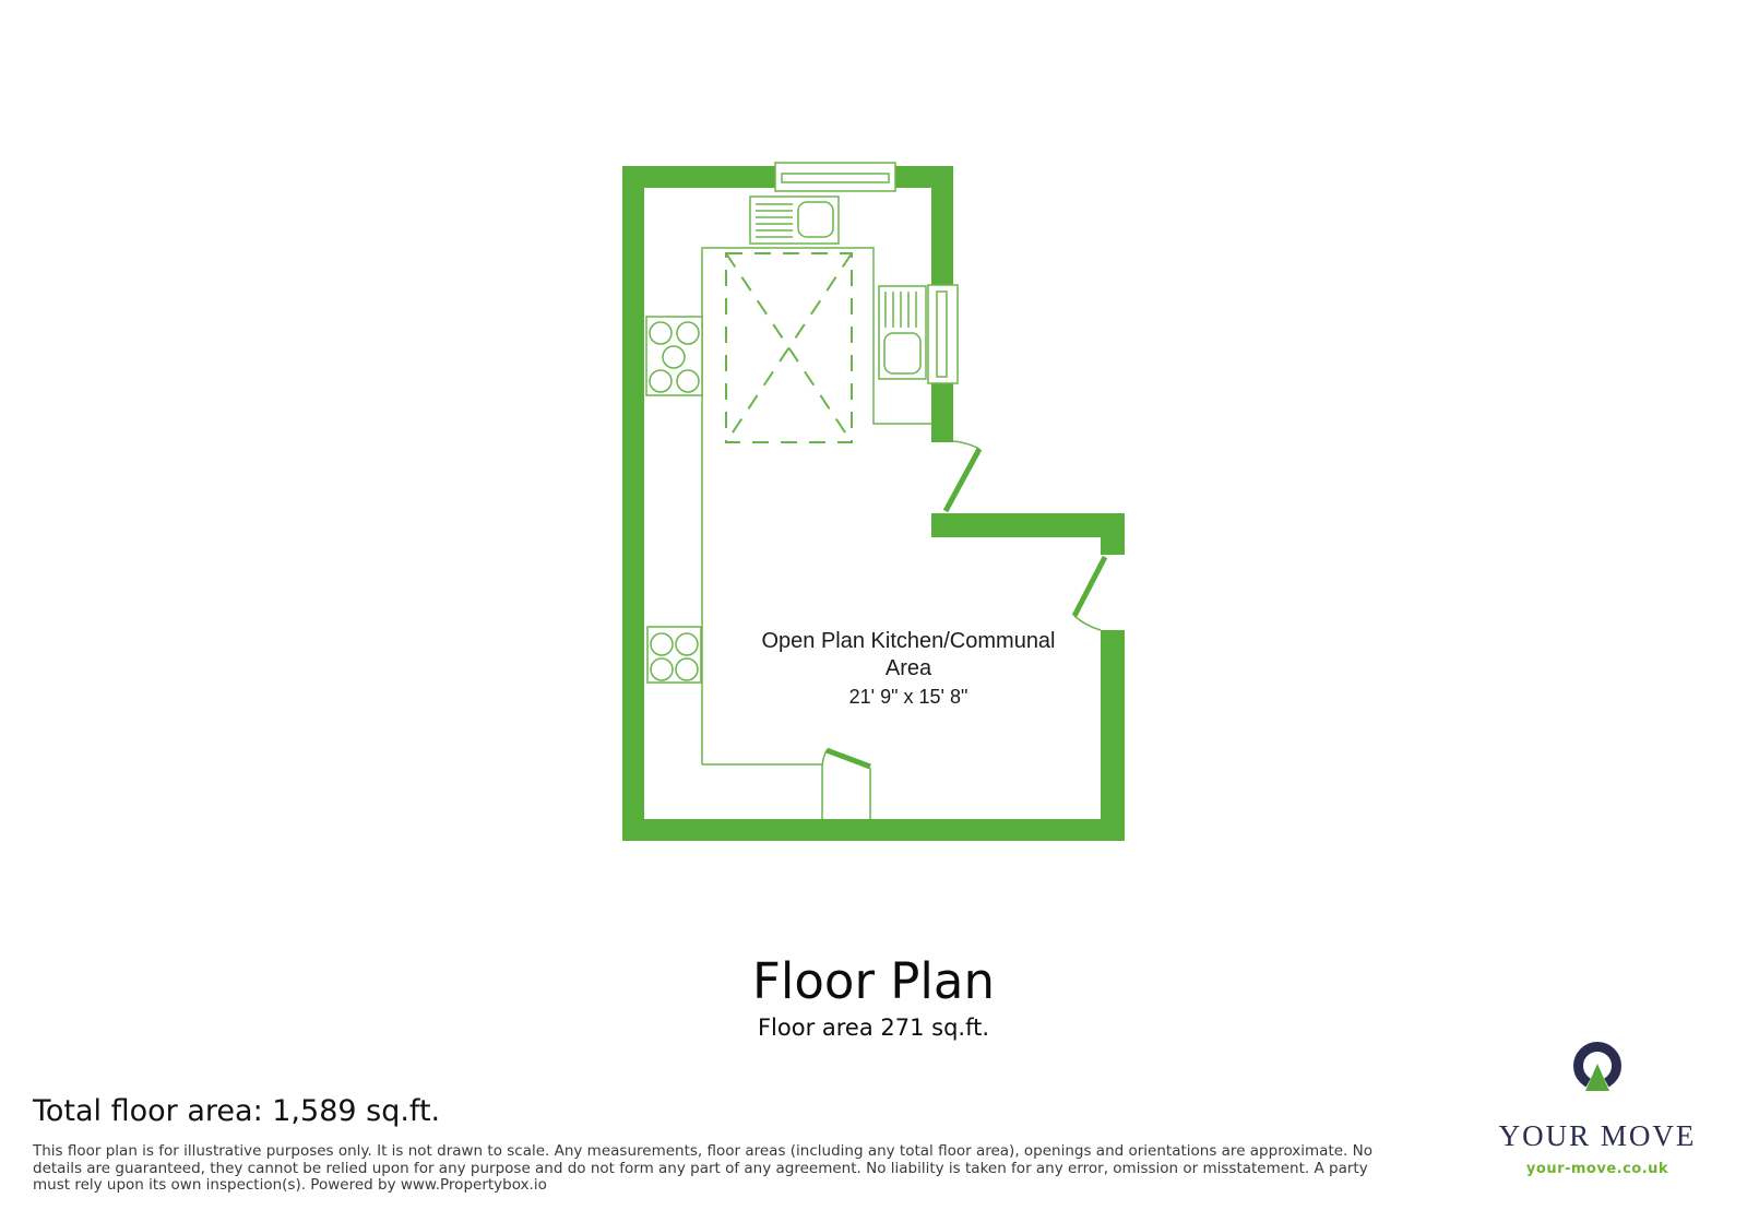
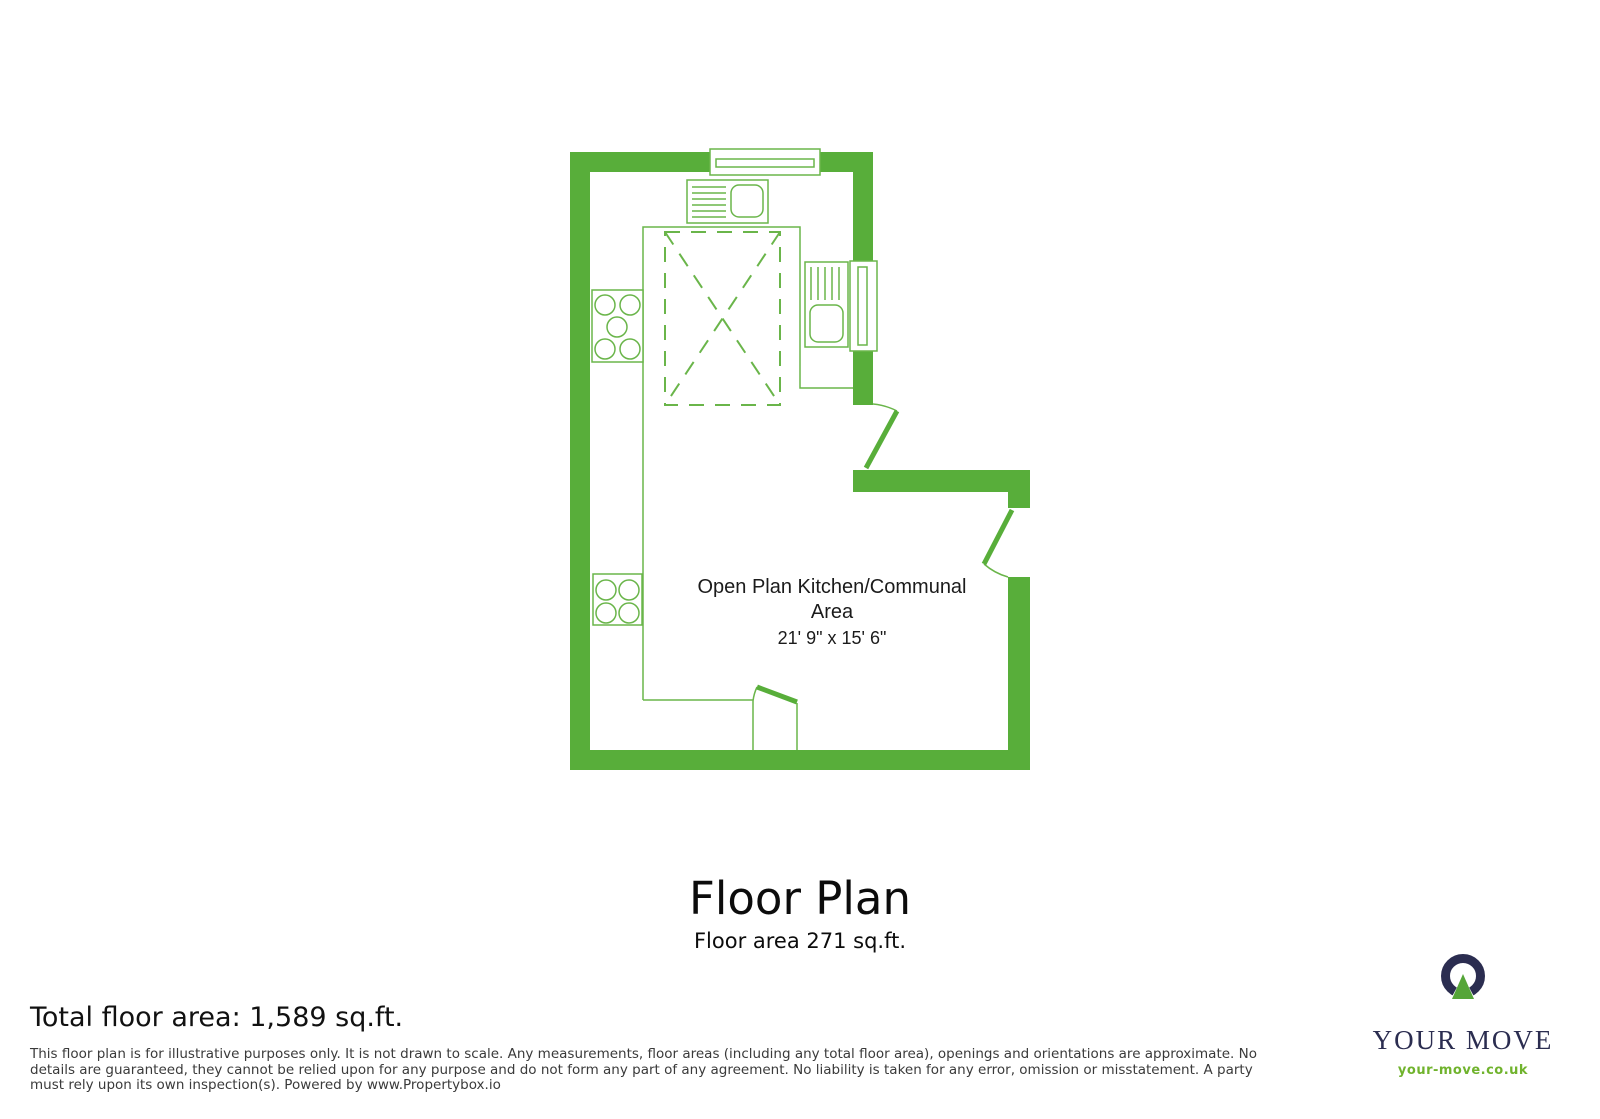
  Open Plan Kitchen/Communal Area
- 21' 9" x 15' 8"
+ 21' 9" x 15' 6"
  Floor Plan
  Floor area 271 sq.ft.
  Total floor area: 1,589 sq.ft.
  This floor plan is for illustrative purposes only. It is not drawn to scale. Any measurements, floor areas (including any total floor area), openings and orientations are approximate. No details are guaranteed, they cannot be relied upon for any purpose and do not form any part of any agreement. No liability is taken for any error, omission or misstatement. A party must rely upon its own inspection(s). Powered by www.Propertybox.io
  YOUR MOVE
  your-move.co.uk
